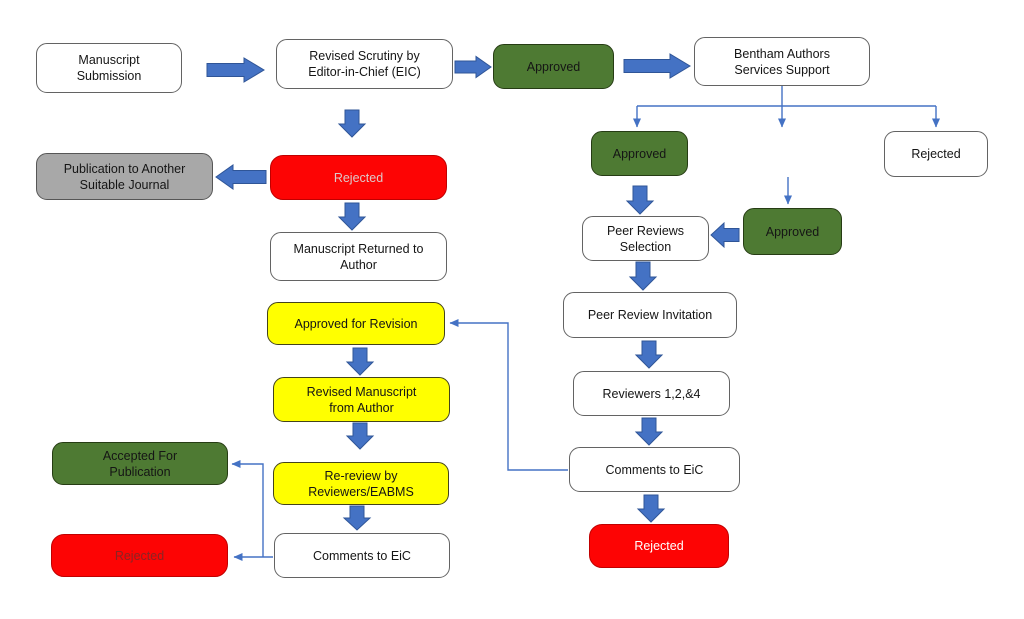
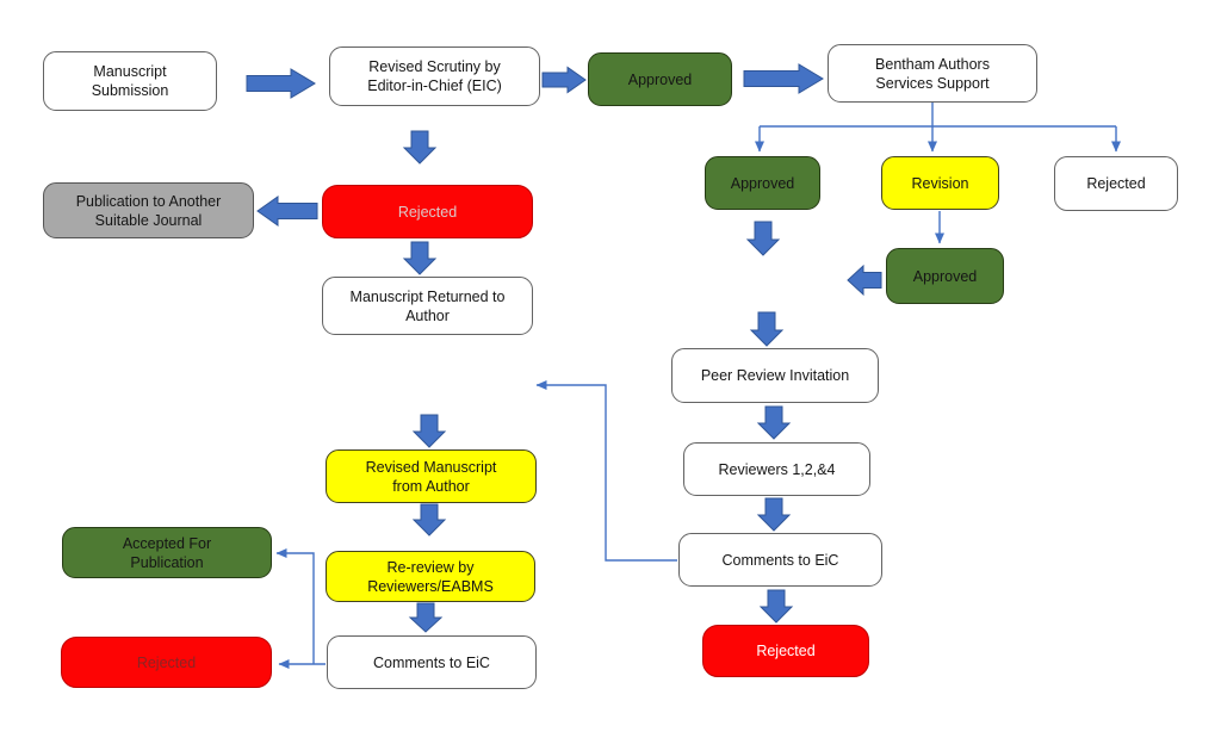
  Manuscript Submission
  Revised Scrutiny by Editor-in-Chief (EIC)
  Approved
  Bentham Authors Services Support
  Approved
+ Revision
  Rejected
  Publication to Another Suitable Journal
  Rejected
  Manuscript Returned to Author
- Peer Reviews Selection
  Approved
  Peer Review Invitation
  Reviewers 1,2,&4
  Comments to EiC
  Rejected
- Approved for Revision
  Revised Manuscript from Author
  Re-review by Reviewers/EABMS
  Comments to EiC
  Accepted For Publication
  Rejected
